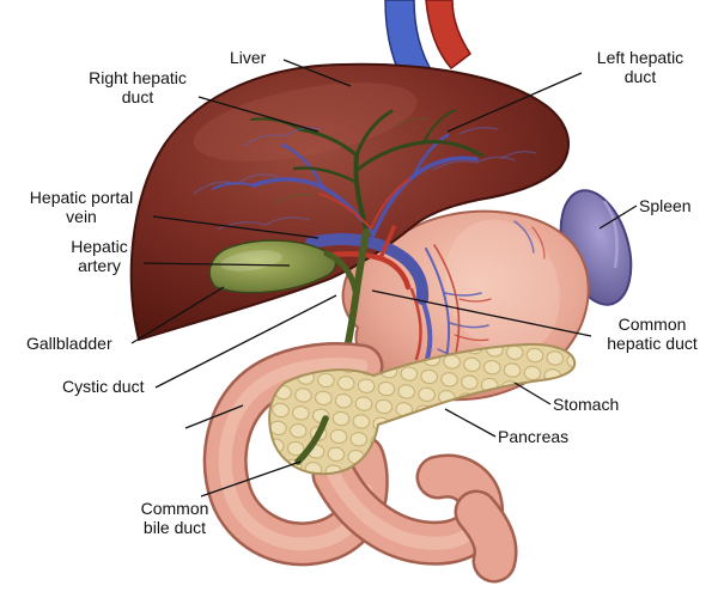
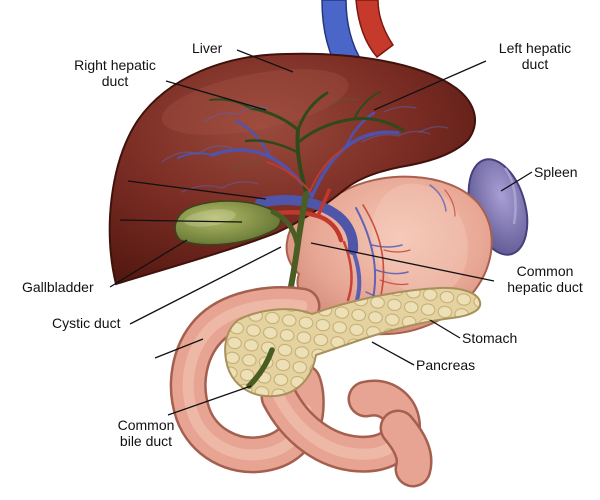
  Liver
  Right hepatic
  duct
  Left hepatic
  duct
- Hepatic portal
- vein
- Hepatic
- artery
  Gallbladder
  Cystic duct
  Common
  bile duct
  Spleen
  Common
  hepatic duct
  Stomach
  Pancreas
